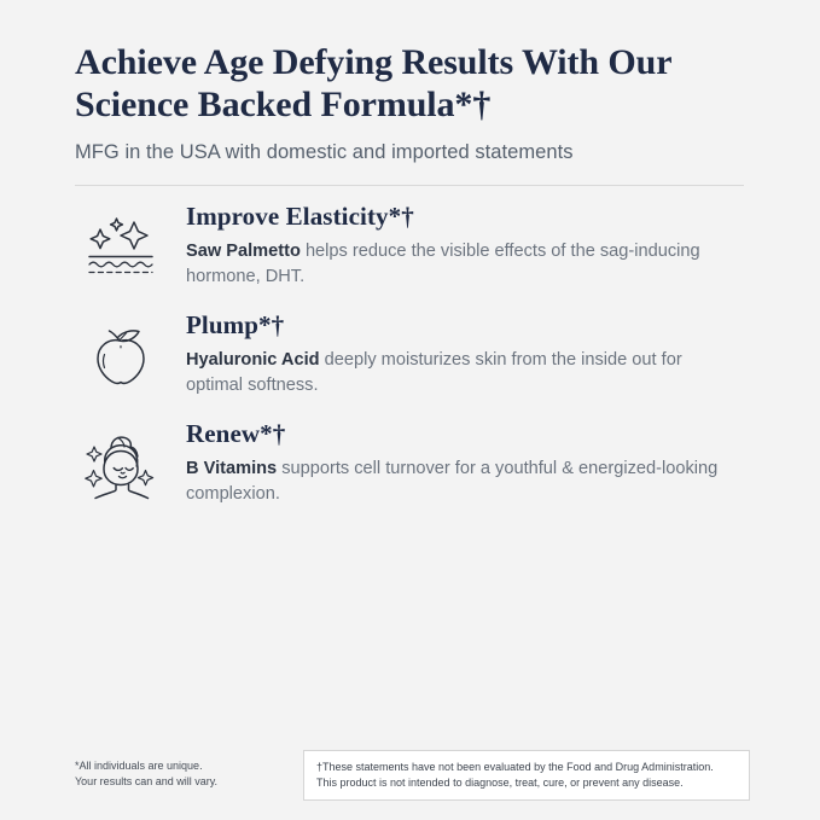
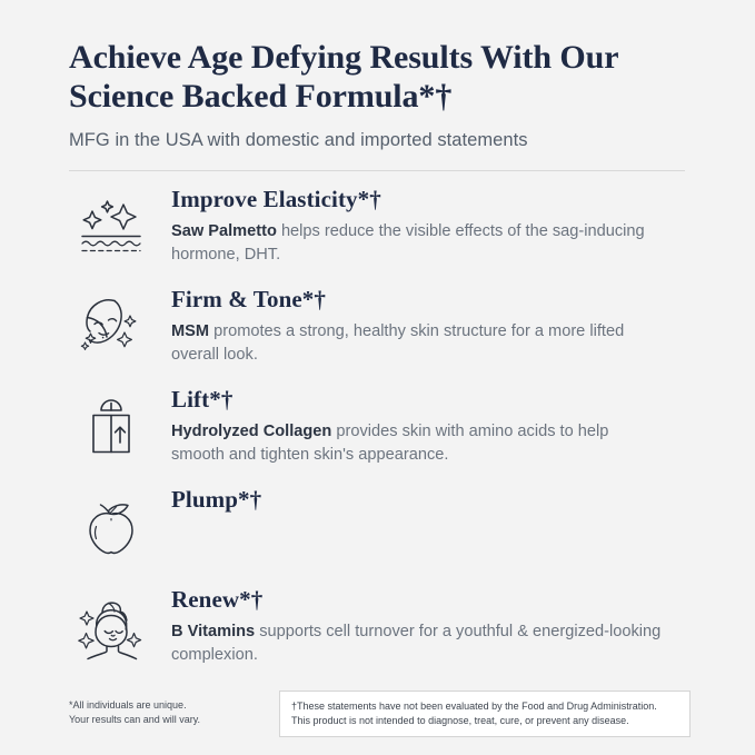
  Achieve Age Defying Results With Our Science Backed Formula*†
  MFG in the USA with domestic and imported statements
  Improve Elasticity*†
  Saw Palmetto helps reduce the visible effects of the sag-inducing hormone, DHT.
+ Firm & Tone*†
+ MSM promotes a strong, healthy skin structure for a more lifted overall look.
+ Lift*†
+ Hydrolyzed Collagen provides skin with amino acids to help smooth and tighten skin's appearance.
  Plump*†
- Hyaluronic Acid deeply moisturizes skin from the inside out for optimal softness.
  Renew*†
  B Vitamins supports cell turnover for a youthful & energized-looking complexion.
  *All individuals are unique.
  Your results can and will vary.
  †These statements have not been evaluated by the Food and Drug Administration.
  This product is not intended to diagnose, treat, cure, or prevent any disease.
